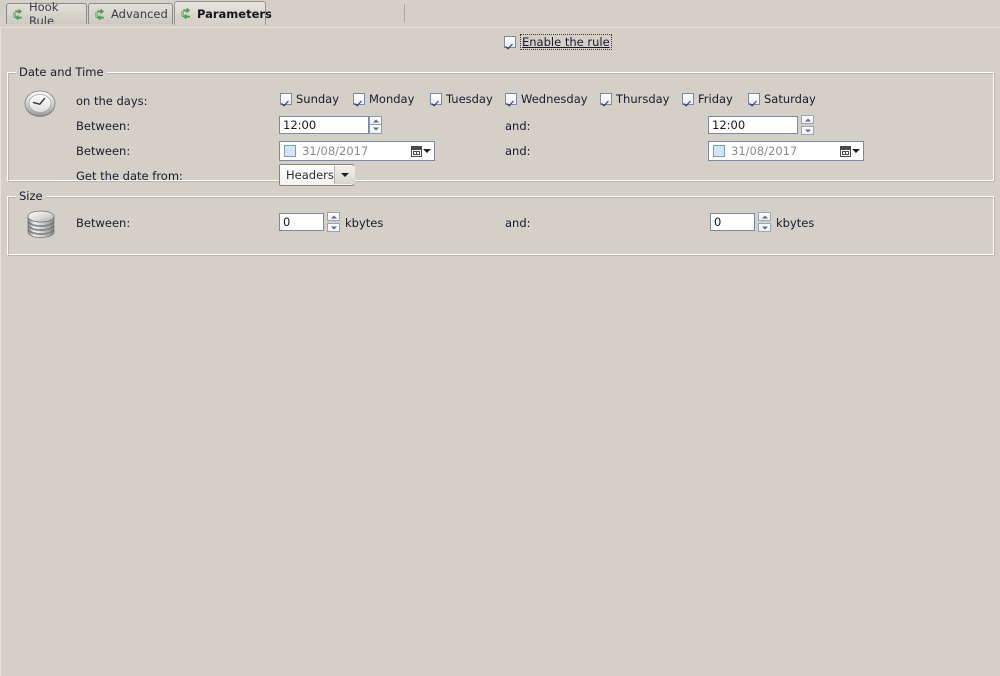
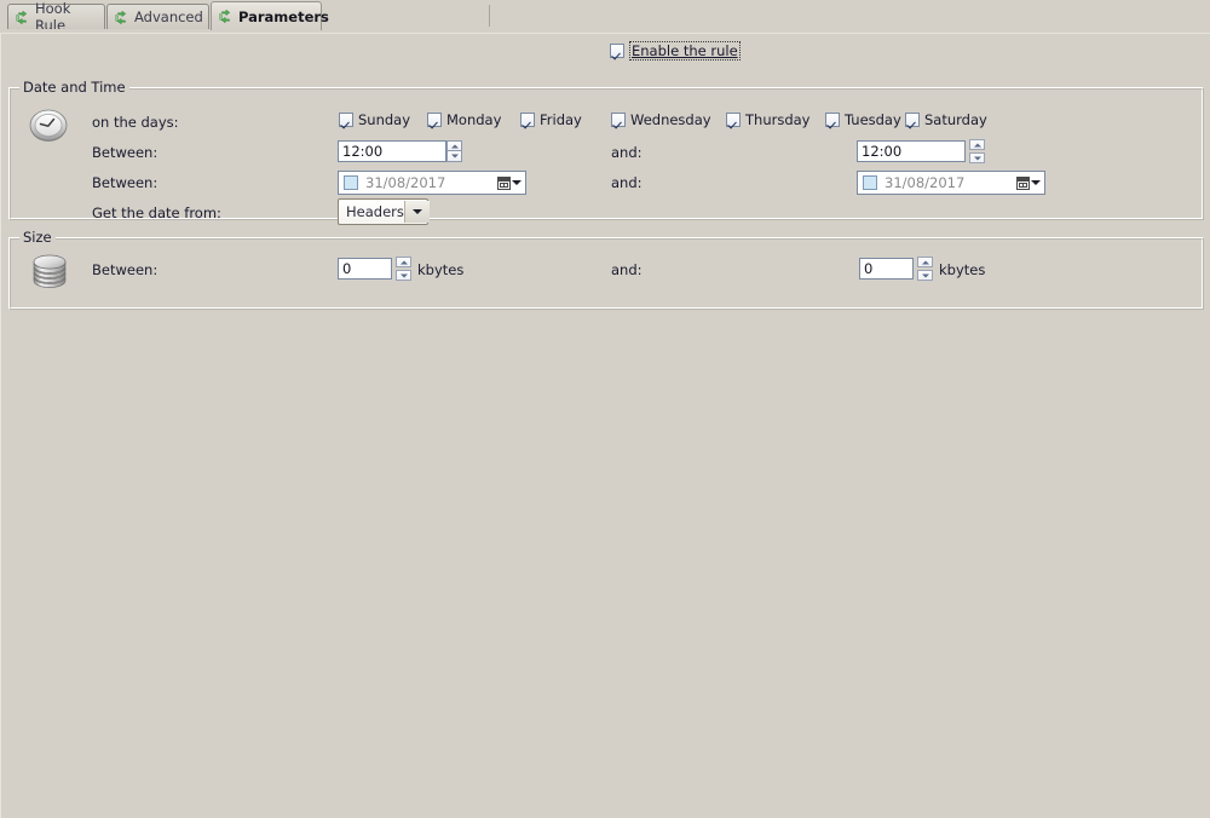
  Hook Rule
  Advanced
  Parameters
  Enable the rule
  Date and Time
  on the days:
  Between:
  Between:
  Get the date from:
  and:
  and:
  Sunday
  Monday
- Tuesday
+ Friday
  Wednesday
  Thursday
- Friday
+ Tuesday
  Saturday
  12:00
  12:00
  31/08/2017
  31/08/2017
  Headers
  Size
  Between:
  and:
  0
  kbytes
  0
  kbytes
